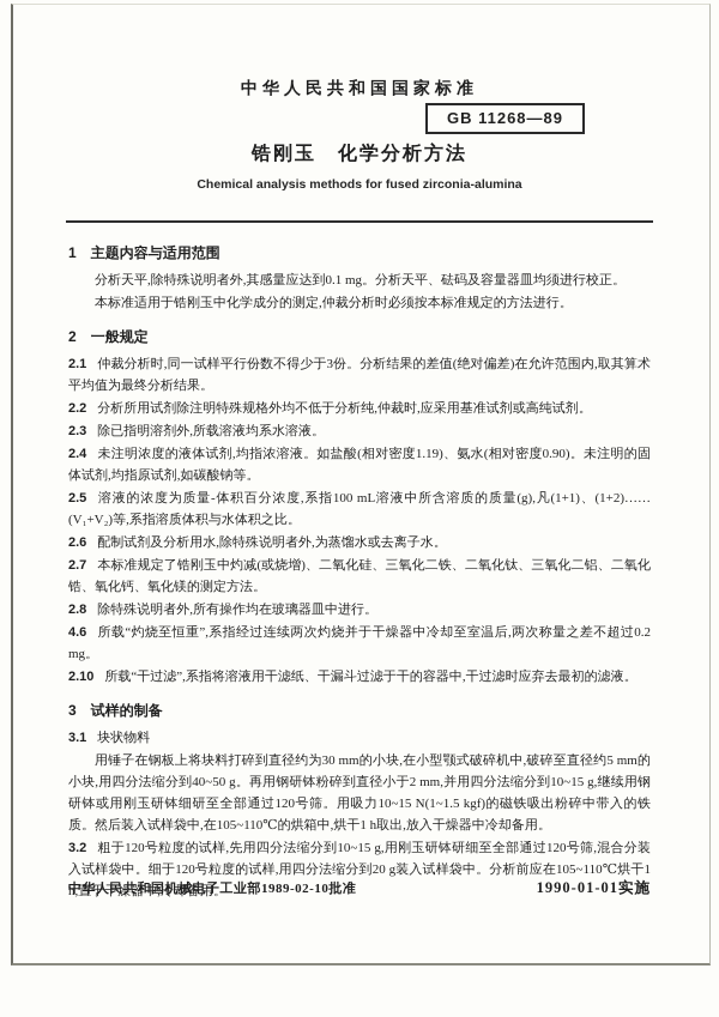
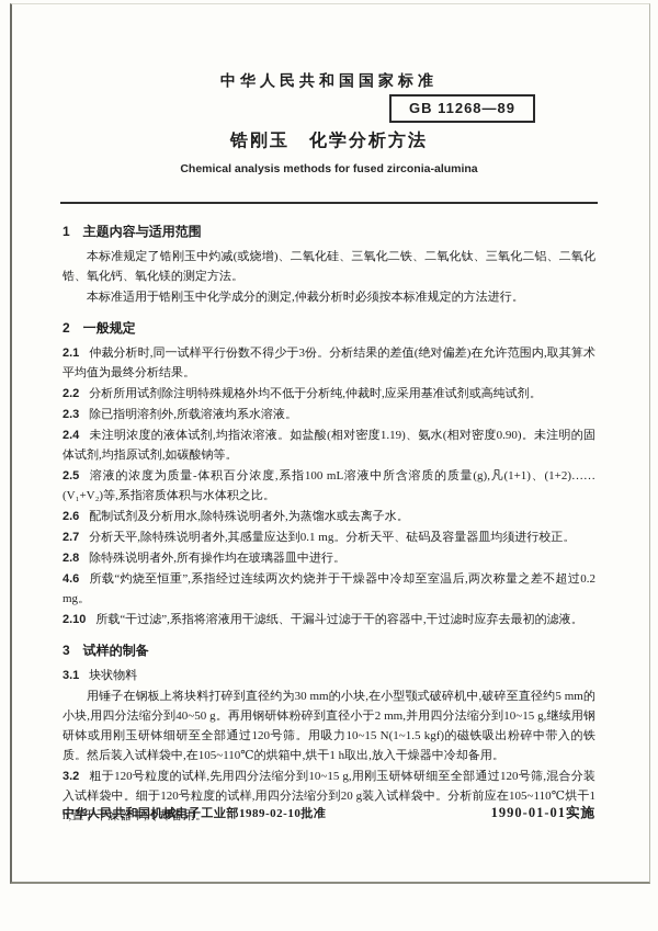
  中华人民共和国国家标准
  GB 11268—89
  锆刚玉 化学分析方法
  Chemical analysis methods for fused zirconia-alumina
  1 主题内容与适用范围
- 分析天平,除特殊说明者外,其感量应达到0.1 mg。分析天平、砝码及容量器皿均须进行校正。
+ 本标准规定了锆刚玉中灼减(或烧增)、二氧化硅、三氧化二铁、二氧化钛、三氧化二铝、二氧化锆、氧化钙、氧化镁的测定方法。
  本标准适用于锆刚玉中化学成分的测定,仲裁分析时必须按本标准规定的方法进行。
  2 一般规定
  2.1 仲裁分析时,同一试样平行份数不得少于3份。分析结果的差值(绝对偏差)在允许范围内,取其算术平均值为最终分析结果。
  2.2 分析所用试剂除注明特殊规格外均不低于分析纯,仲裁时,应采用基准试剂或高纯试剂。
  2.3 除已指明溶剂外,所载溶液均系水溶液。
  2.4 未注明浓度的液体试剂,均指浓溶液。如盐酸(相对密度1.19)、氨水(相对密度0.90)。未注明的固体试剂,均指原试剂,如碳酸钠等。
  2.5 溶液的浓度为质量-体积百分浓度,系指100 mL溶液中所含溶质的质量(g),凡(1+1)、(1+2)……(V₁+V₂)等,系指溶质体积与水体积之比。
  2.6 配制试剂及分析用水,除特殊说明者外,为蒸馏水或去离子水。
- 2.7 本标准规定了锆刚玉中灼减(或烧增)、二氧化硅、三氧化二铁、二氧化钛、三氧化二铝、二氧化锆、氧化钙、氧化镁的测定方法。
+ 2.7 分析天平,除特殊说明者外,其感量应达到0.1 mg。分析天平、砝码及容量器皿均须进行校正。
  2.8 除特殊说明者外,所有操作均在玻璃器皿中进行。
  4.6 所载“灼烧至恒重”,系指经过连续两次灼烧并于干燥器中冷却至室温后,两次称量之差不超过0.2 mg。
  2.10 所载“干过滤”,系指将溶液用干滤纸、干漏斗过滤于干的容器中,干过滤时应弃去最初的滤液。
  3 试样的制备
  3.1 块状物料
  用锤子在钢板上将块料打碎到直径约为30 mm的小块,在小型颚式破碎机中,破碎至直径约5 mm的小块,用四分法缩分到40~50 g。再用钢研钵粉碎到直径小于2 mm,并用四分法缩分到10~15 g,继续用钢研钵或用刚玉研钵细研至全部通过120号筛。用吸力10~15 N(1~1.5 kgf)的磁铁吸出粉碎中带入的铁质。然后装入试样袋中,在105~110℃的烘箱中,烘干1 h取出,放入干燥器中冷却备用。
  3.2 粗于120号粒度的试样,先用四分法缩分到10~15 g,用刚玉研钵研细至全部通过120号筛,混合分装入试样袋中。细于120号粒度的试样,用四分法缩分到20 g装入试样袋中。分析前应在105~110℃烘干1 h,置于干燥器中,冷却备用。
  中华人民共和国机械电子工业部1989-02-10批准
  1990-01-01实施
